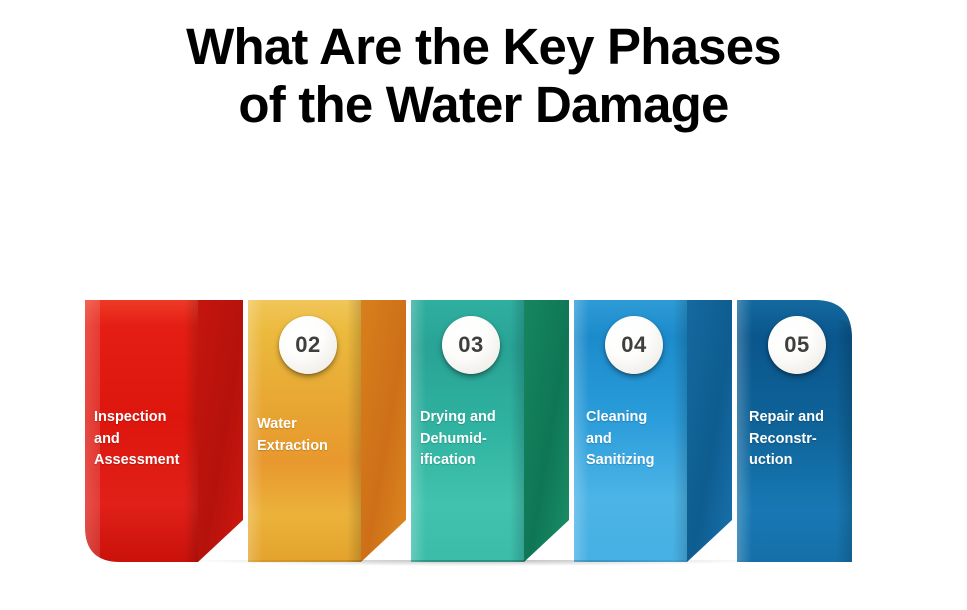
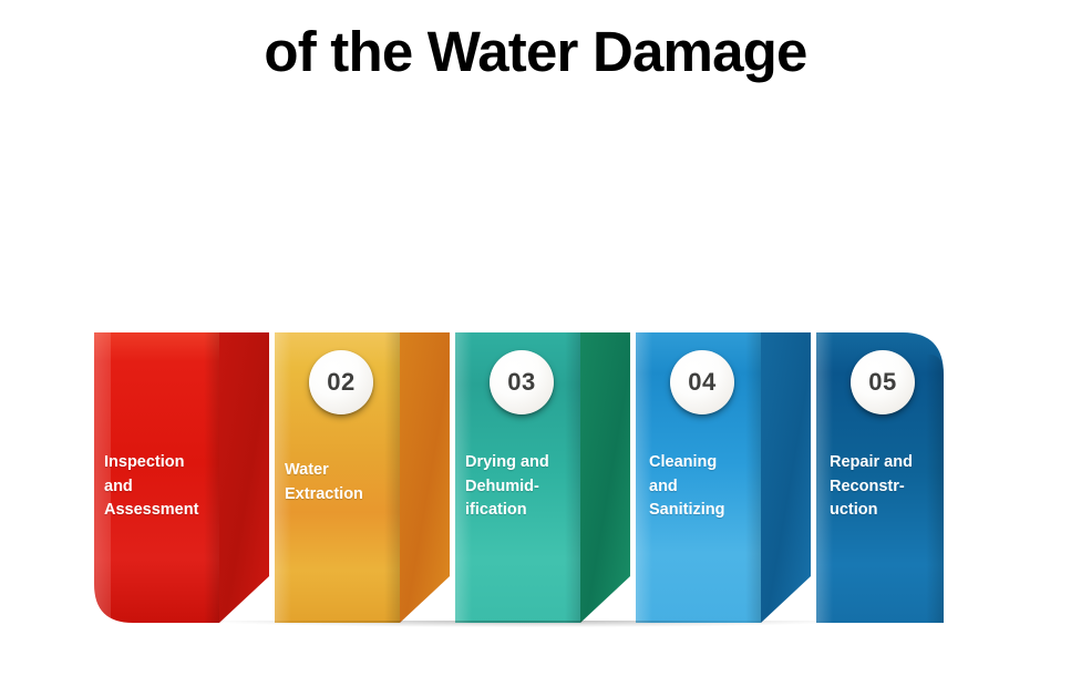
- What Are the Key Phases
  of the Water Damage
  02
  03
  04
  05
  Inspection
  and
  Assessment
  Water
  Extraction
  Drying and
  Dehumid-
  ification
  Cleaning
  and
  Sanitizing
  Repair and
  Reconstr-
  uction
